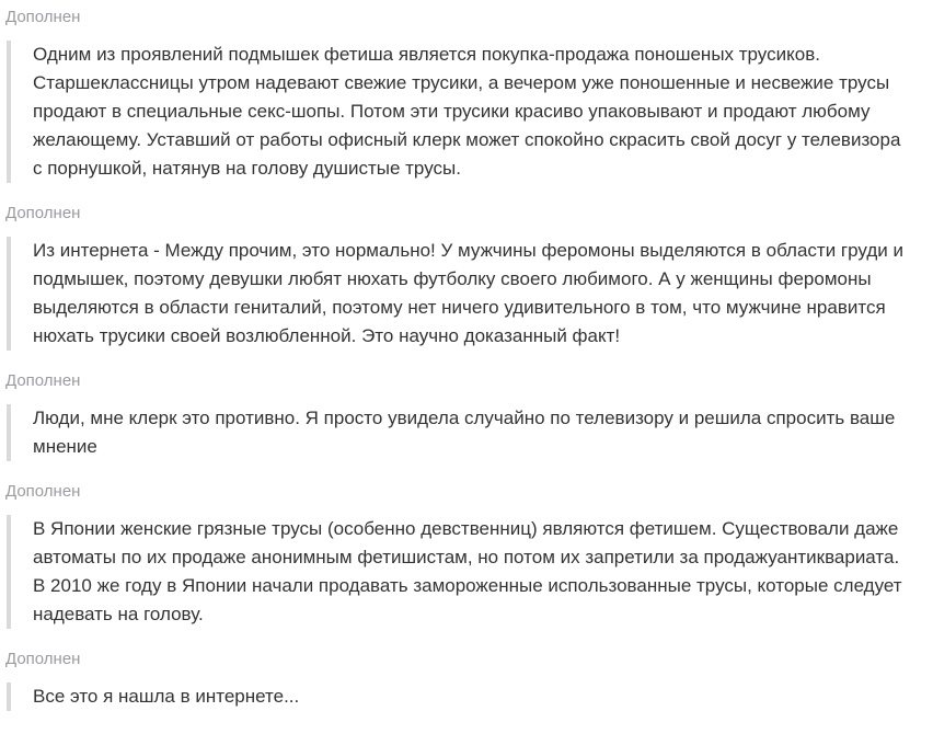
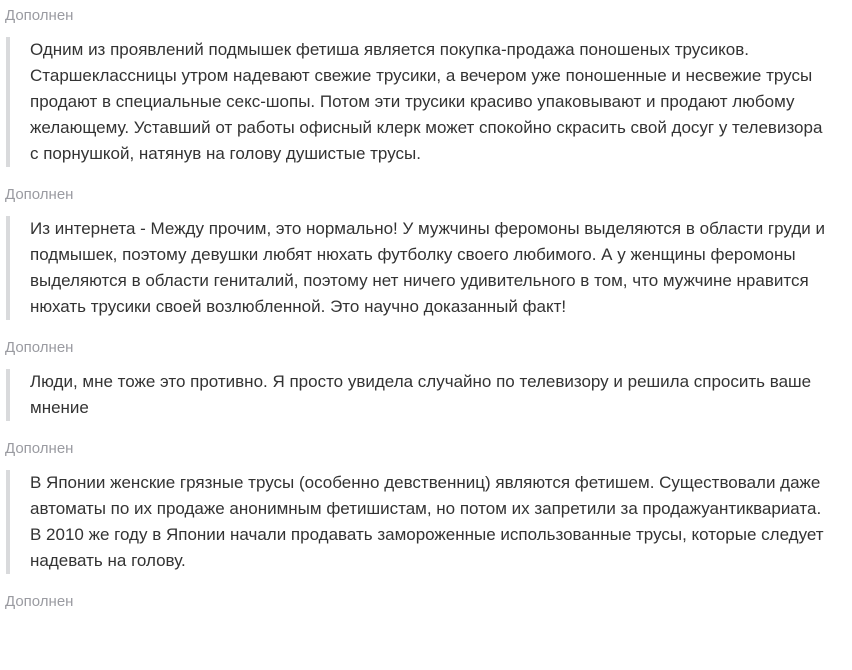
  Дополнен
  Одним из проявлений подмышек фетиша является покупка-продажа поношеных трусиков. Старшеклассницы утром надевают свежие трусики, а вечером уже поношенные и несвежие трусы продают в специальные секс-шопы. Потом эти трусики красиво упаковывают и продают любому желающему. Уставший от работы офисный клерк может спокойно скрасить свой досуг у телевизора с порнушкой, натянув на голову душистые трусы.
  Дополнен
  Из интернета - Между прочим, это нормально! У мужчины феромоны выделяются в области груди и подмышек, поэтому девушки любят нюхать футболку своего любимого. А у женщины феромоны выделяются в области гениталий, поэтому нет ничего удивительного в том, что мужчине нравится нюхать трусики своей возлюбленной. Это научно доказанный факт!
  Дополнен
- Люди, мне клерк это противно. Я просто увидела случайно по телевизору и решила спросить ваше мнение
+ Люди, мне тоже это противно. Я просто увидела случайно по телевизору и решила спросить ваше мнение
  Дополнен
  В Японии женские грязные трусы (особенно девственниц) являются фетишем. Существовали даже автоматы по их продаже анонимным фетишистам, но потом их запретили за продажуантиквариата. В 2010 же году в Японии начали продавать замороженные использованные трусы, которые следует надевать на голову.
  Дополнен
- Все это я нашла в интернете...
